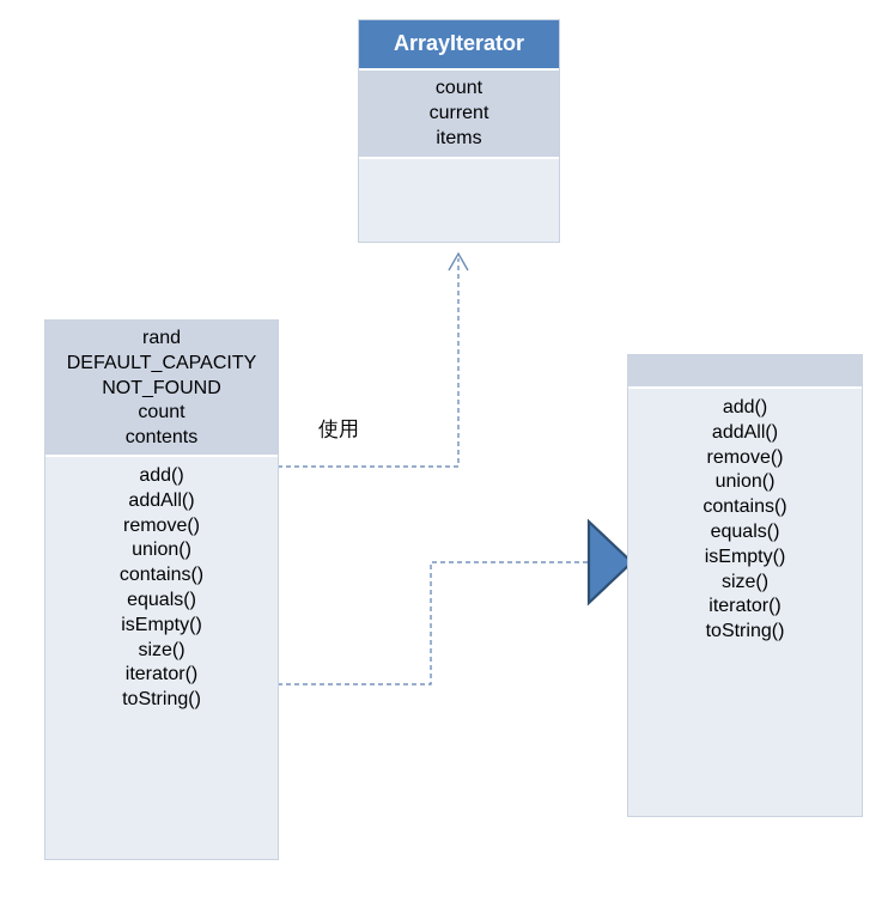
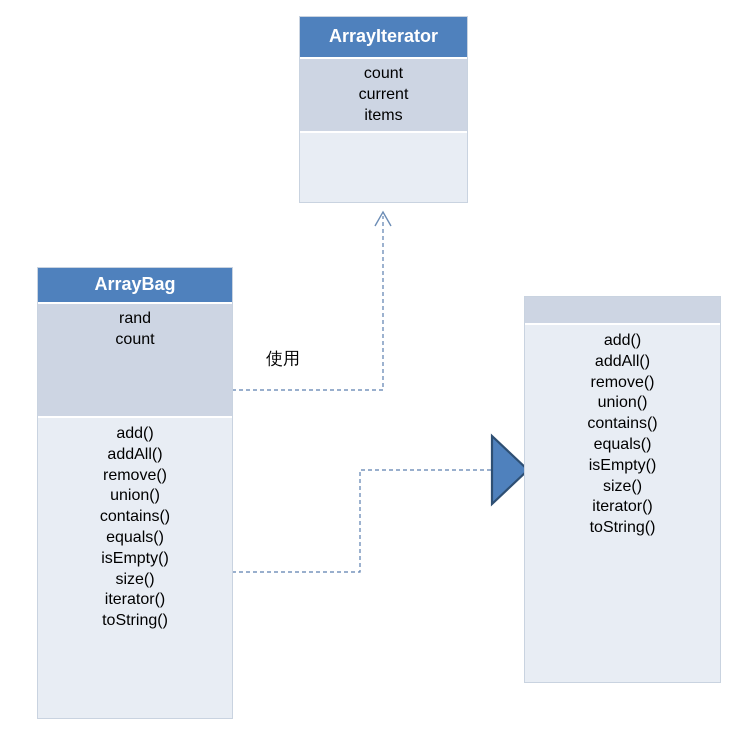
  使用
  ArrayIterator
  count
  current
  items
+ ArrayBag
  rand
- DEFAULT_CAPACITY
- NOT_FOUND
  count
- contents
  add()
  addAll()
  remove()
  union()
  contains()
  equals()
  isEmpty()
  size()
  iterator()
  toString()
  add()
  addAll()
  remove()
  union()
  contains()
  equals()
  isEmpty()
  size()
  iterator()
  toString()
